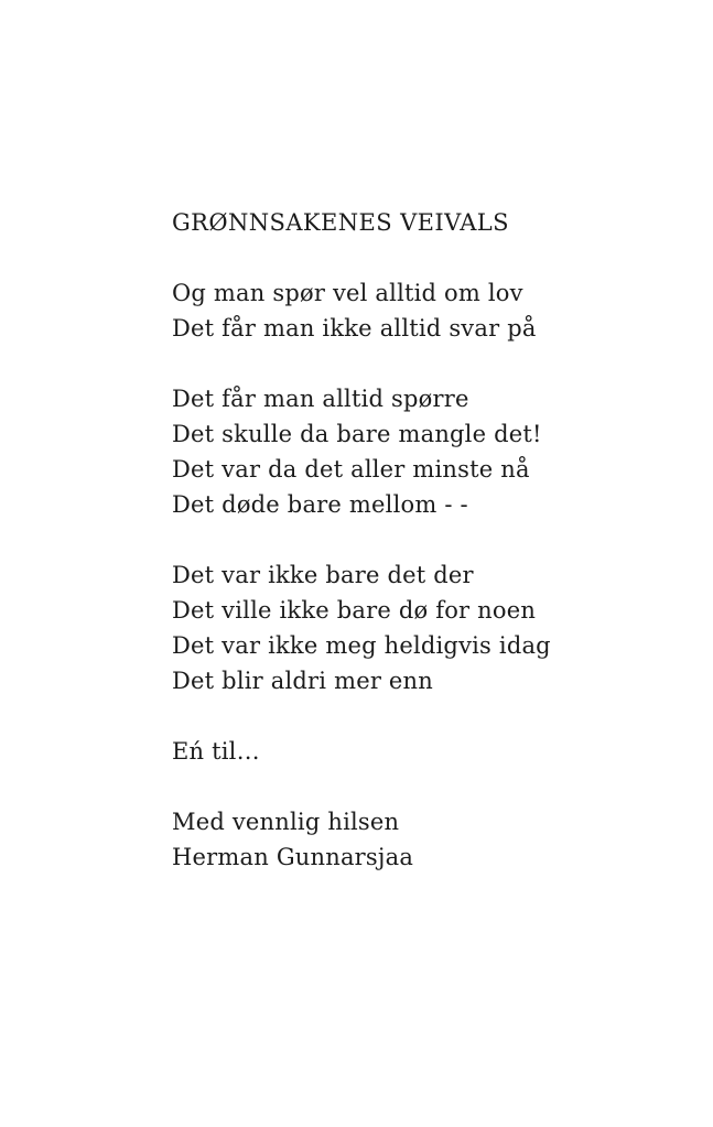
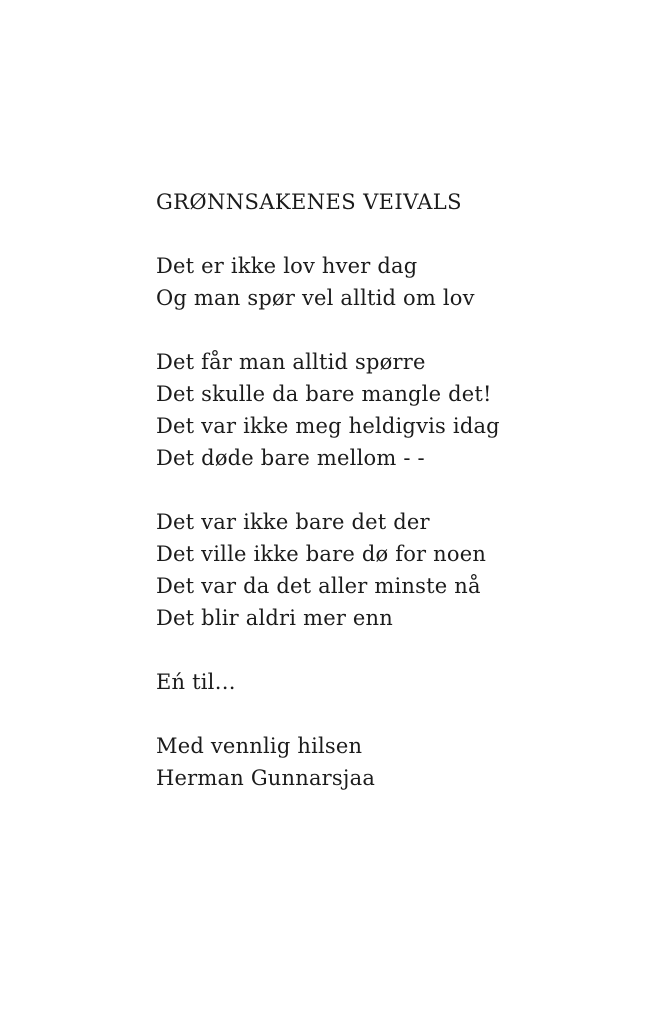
  GRØNNSAKENES VEIVALS
+ Det er ikke lov hver dag
  Og man spør vel alltid om lov
- Det får man ikke alltid svar på
  Det får man alltid spørre
  Det skulle da bare mangle det!
- Det var da det aller minste nå
+ Det var ikke meg heldigvis idag
  Det døde bare mellom - -
  Det var ikke bare det der
  Det ville ikke bare dø for noen
- Det var ikke meg heldigvis idag
+ Det var da det aller minste nå
  Det blir aldri mer enn
  Eń til…
  Med vennlig hilsen
  Herman Gunnarsjaa
